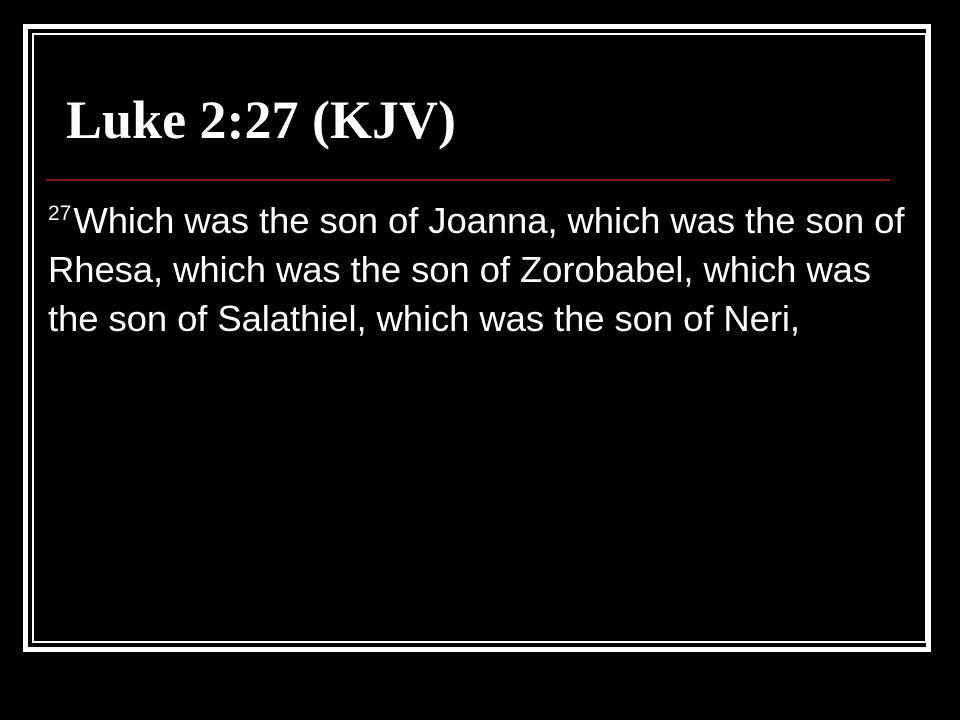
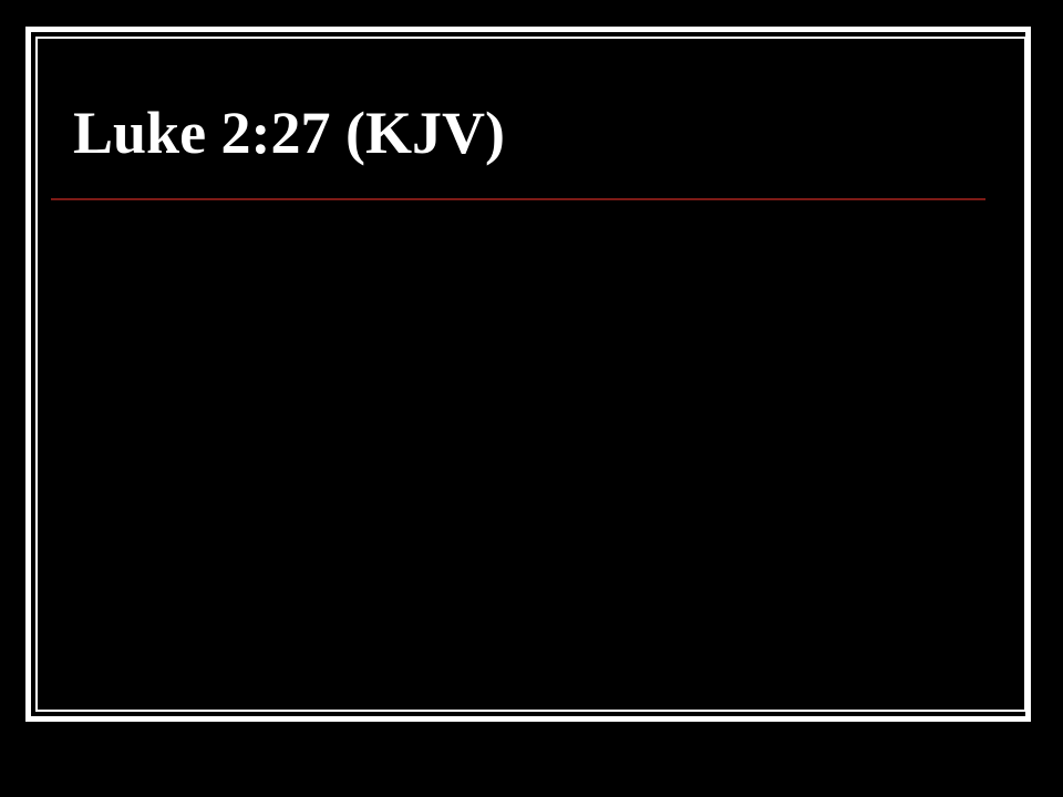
  Luke 2:27 (KJV)
- 27Which was the son of Joanna, which was the son of Rhesa, which was the son of Zorobabel, which was the son of Salathiel, which was the son of Neri,
